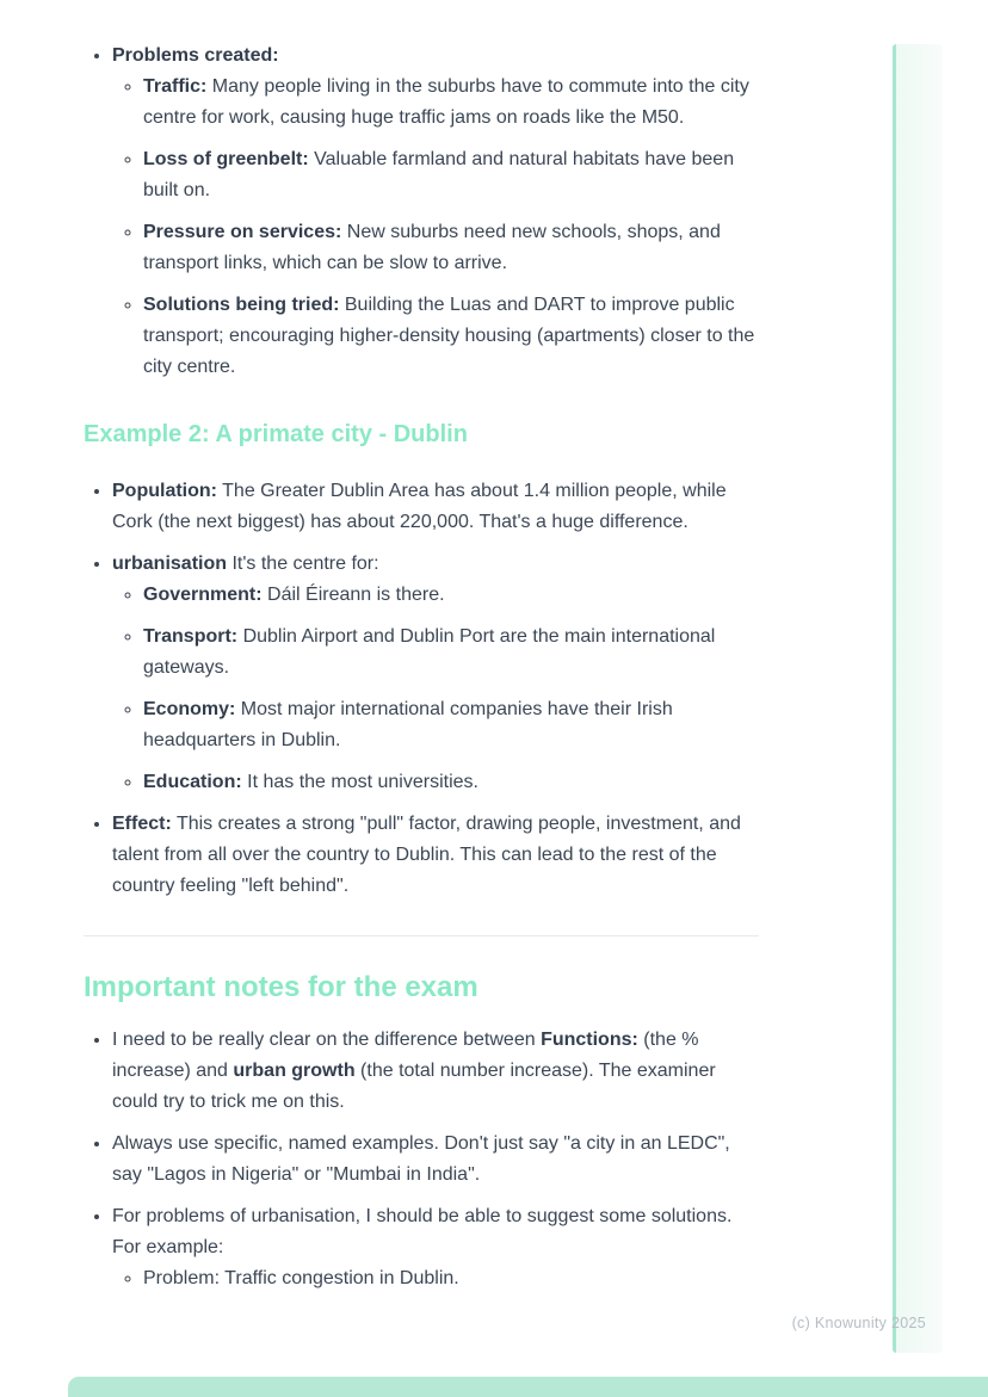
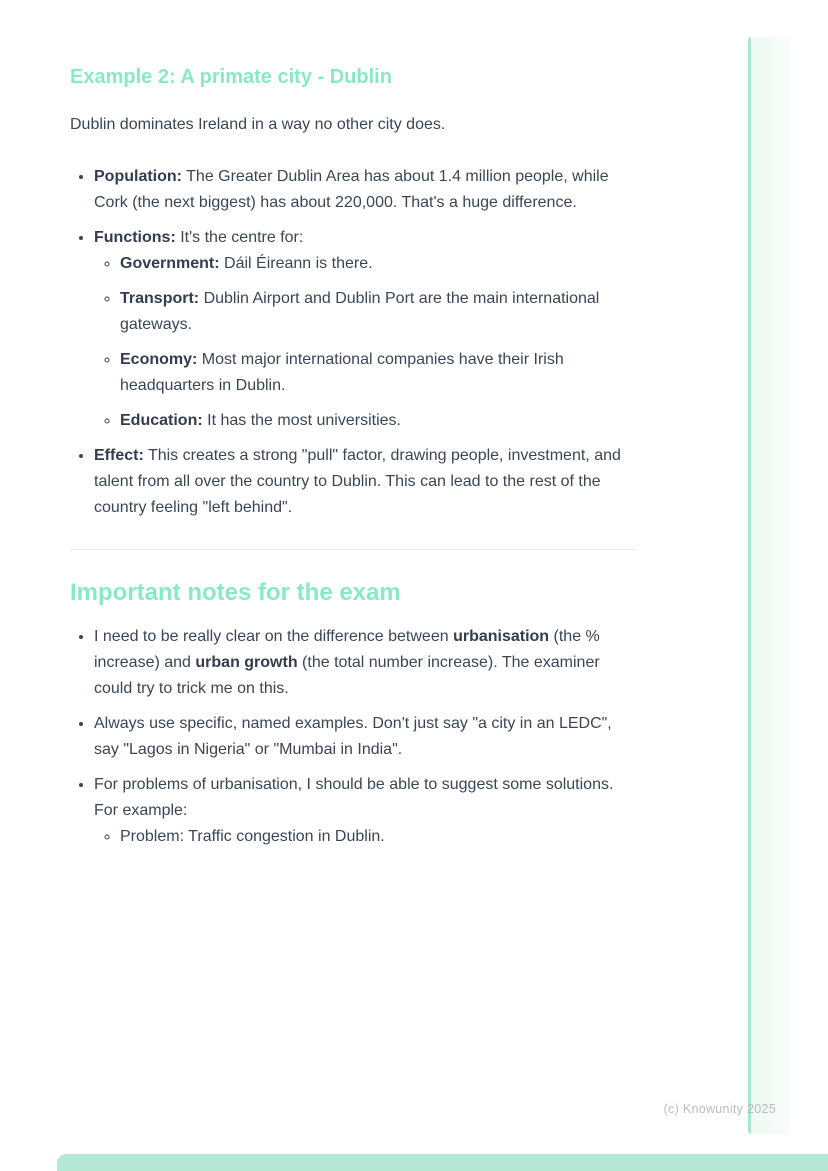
- Problems created:
- Traffic: Many people living in the suburbs have to commute into the city centre for work, causing huge traffic jams on roads like the M50.
- Loss of greenbelt: Valuable farmland and natural habitats have been built on.
- Pressure on services: New suburbs need new schools, shops, and transport links, which can be slow to arrive.
- Solutions being tried: Building the Luas and DART to improve public transport; encouraging higher-density housing (apartments) closer to the city centre.
  Example 2: A primate city - Dublin
+ Dublin dominates Ireland in a way no other city does.
  Population: The Greater Dublin Area has about 1.4 million people, while Cork (the next biggest) has about 220,000. That's a huge difference.
- urbanisation It's the centre for:
+ Functions: It's the centre for:
  Government: Dáil Éireann is there.
  Transport: Dublin Airport and Dublin Port are the main international gateways.
  Economy: Most major international companies have their Irish headquarters in Dublin.
  Education: It has the most universities.
  Effect: This creates a strong "pull" factor, drawing people, investment, and talent from all over the country to Dublin. This can lead to the rest of the country feeling "left behind".
  Important notes for the exam
- I need to be really clear on the difference between Functions: (the % increase) and urban growth (the total number increase). The examiner could try to trick me on this.
+ I need to be really clear on the difference between urbanisation (the % increase) and urban growth (the total number increase). The examiner could try to trick me on this.
  Always use specific, named examples. Don't just say "a city in an LEDC", say "Lagos in Nigeria" or "Mumbai in India".
  For problems of urbanisation, I should be able to suggest some solutions. For example:
  Problem: Traffic congestion in Dublin.
  (c) Knowunity 2025
